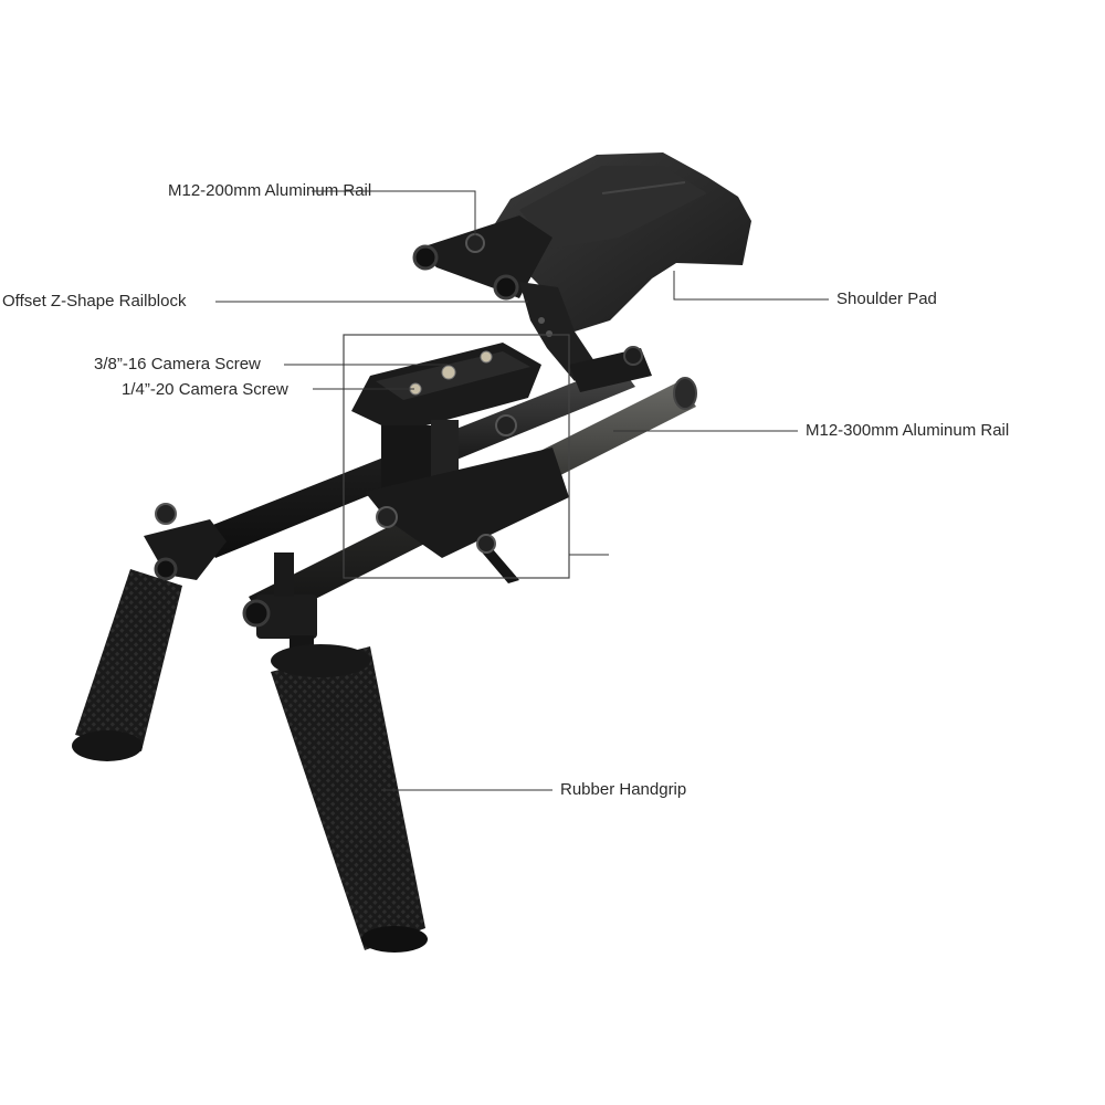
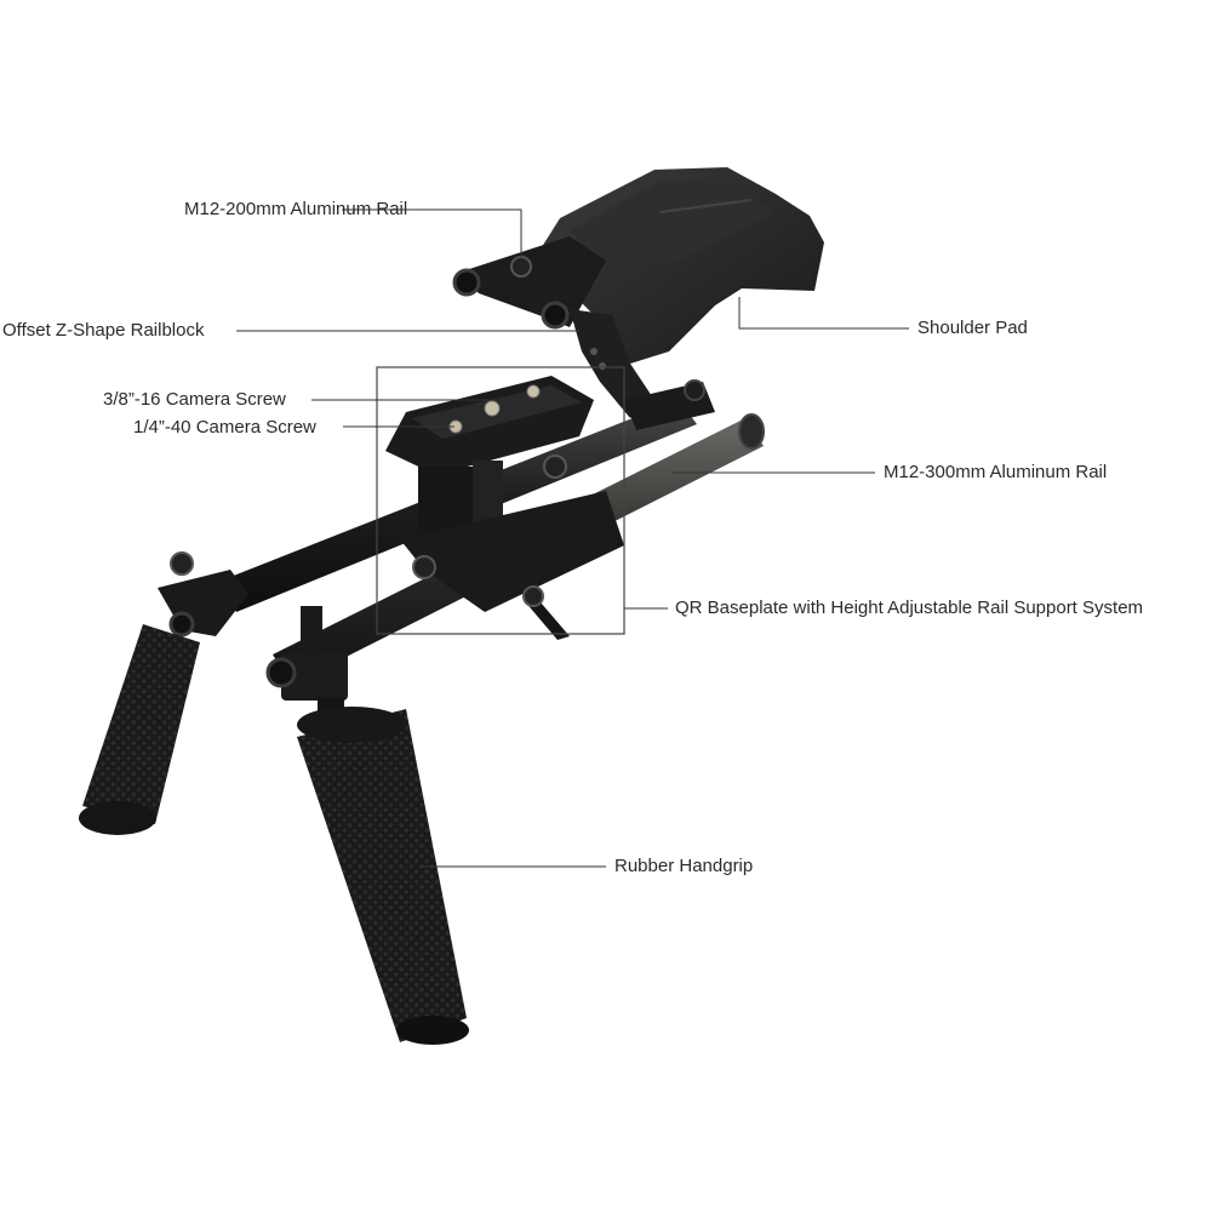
  M12-200mm Aluminum Rail
  Offset Z-Shape Railblock
  3/8”-16 Camera Screw
- 1/4”-20 Camera Screw
+ 1/4”-40 Camera Screw
  Shoulder Pad
  M12-300mm Aluminum Rail
+ QR Baseplate with Height Adjustable Rail Support System
  Rubber Handgrip
